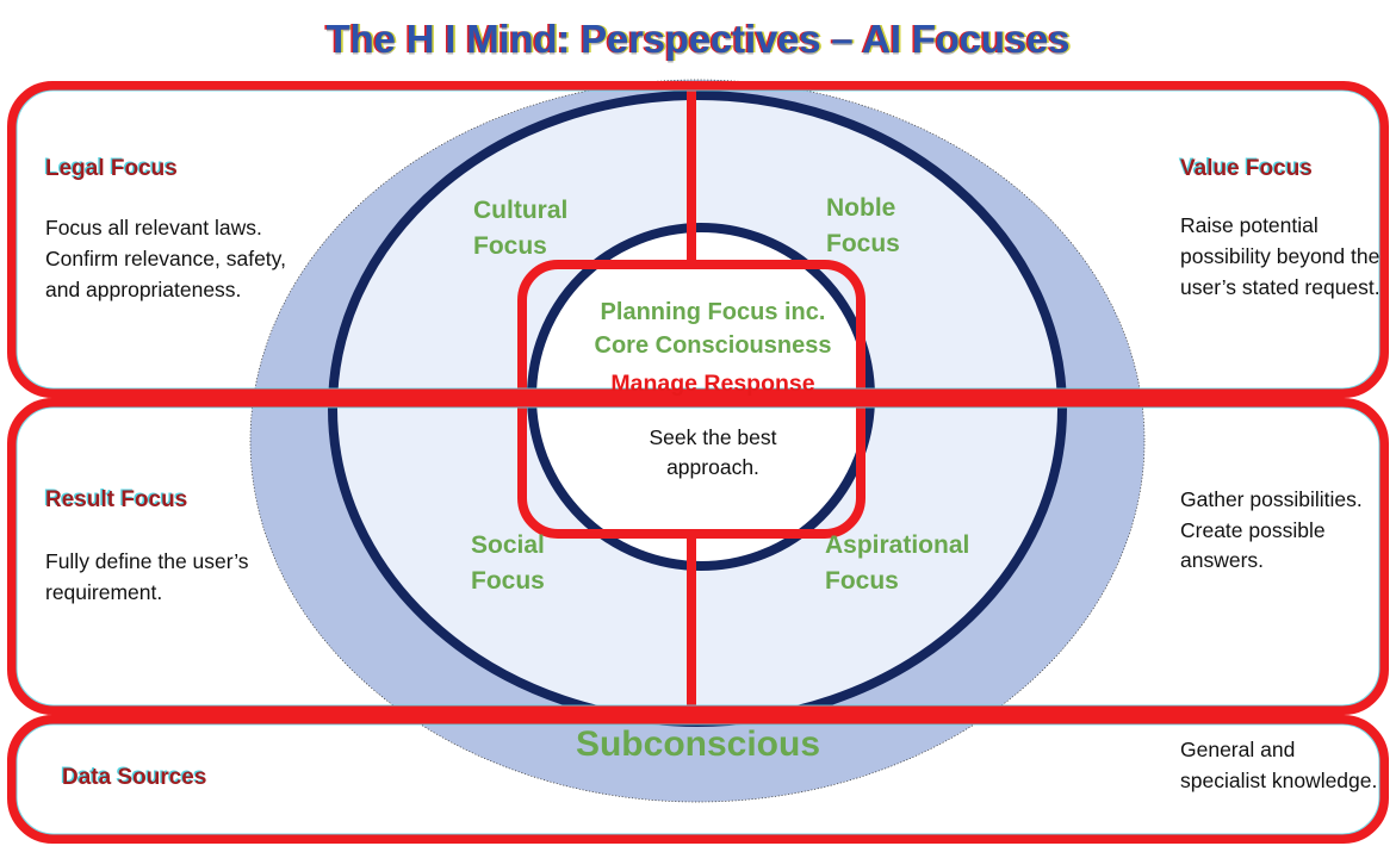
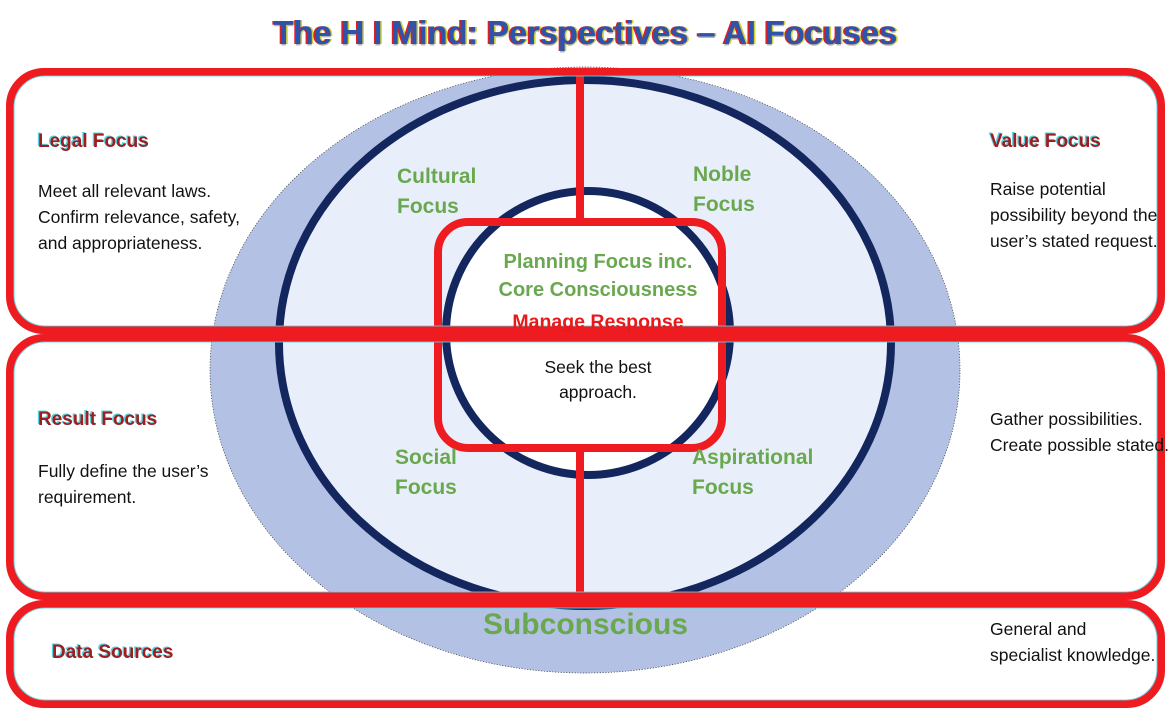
  The H I Mind: Perspectives – AI Focuses
  Legal Focus
- Focus all relevant laws. Confirm relevance, safety, and appropriateness.
+ Meet all relevant laws. Confirm relevance, safety, and appropriateness.
  Value Focus
  Raise potential possibility beyond the user’s stated request.
  Result Focus
  Fully define the user’s requirement.
- Gather possibilities. Create possible answers.
+ Gather possibilities. Create possible stated.
  Data Sources
  General and specialist knowledge.
  Cultural
  Focus
  Noble
  Focus
  Social
  Focus
  Aspirational
  Focus
  Planning Focus inc.
  Core Consciousness
  Manage Response
  Seek the best approach.
  Subconscious
